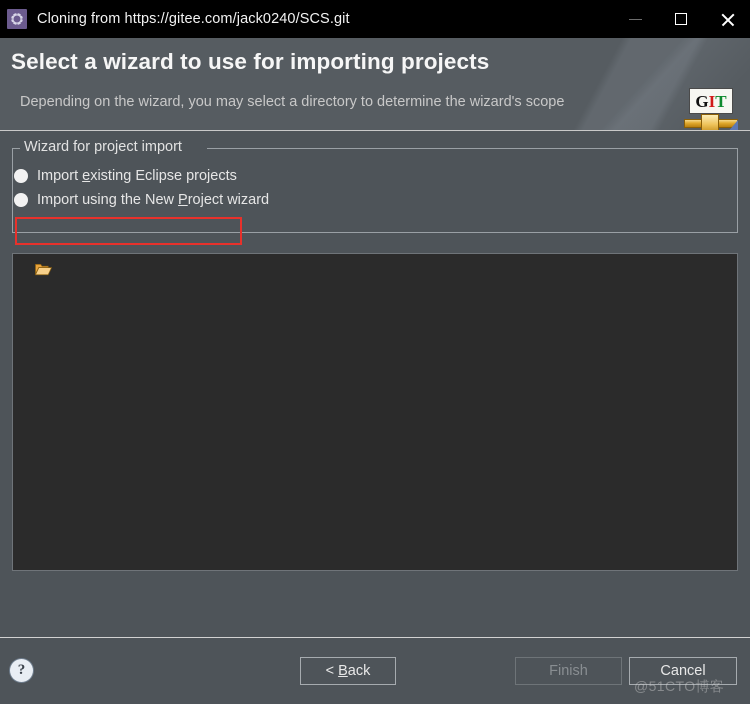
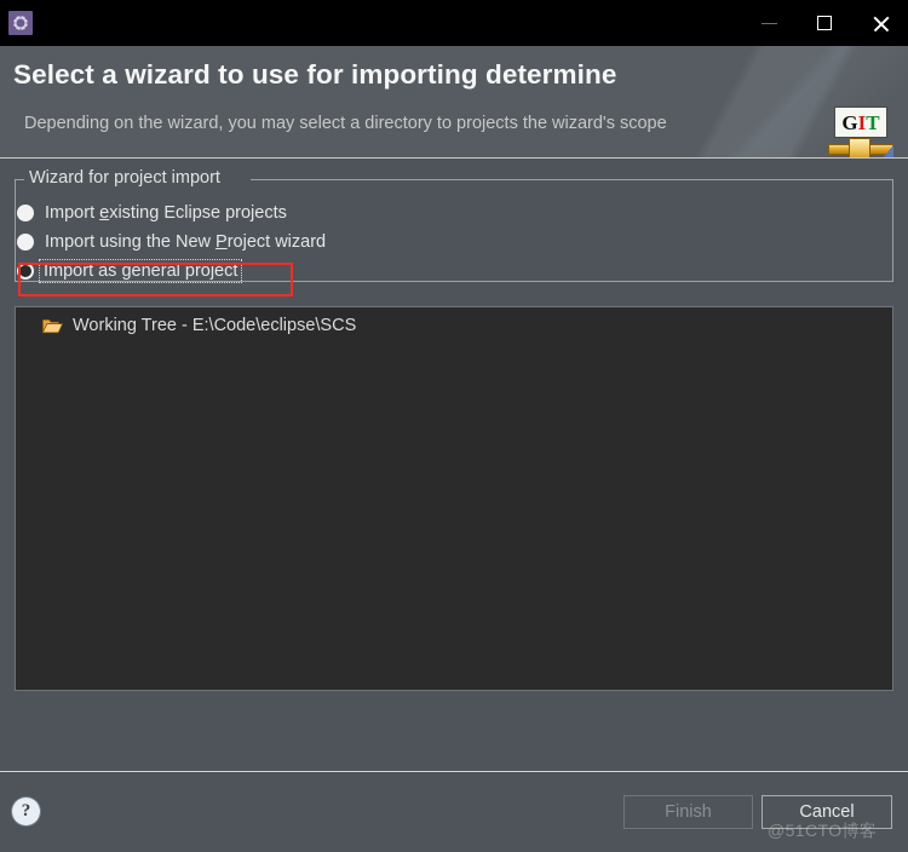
- Cloning from https://gitee.com/jack0240/SCS.git
- Select a wizard to use for importing projects
+ Select a wizard to use for importing determine
- Depending on the wizard, you may select a directory to determine the wizard's scope
+ Depending on the wizard, you may select a directory to projects the wizard's scope
  G
  I
  T
  Wizard for project import
  Import existing Eclipse projects
  Import using the New Project wizard
+ Import as general project
+ Working Tree - E:\Code\eclipse\SCS
  ?
- < Back
  Finish
  Cancel
  @51CTO博客
